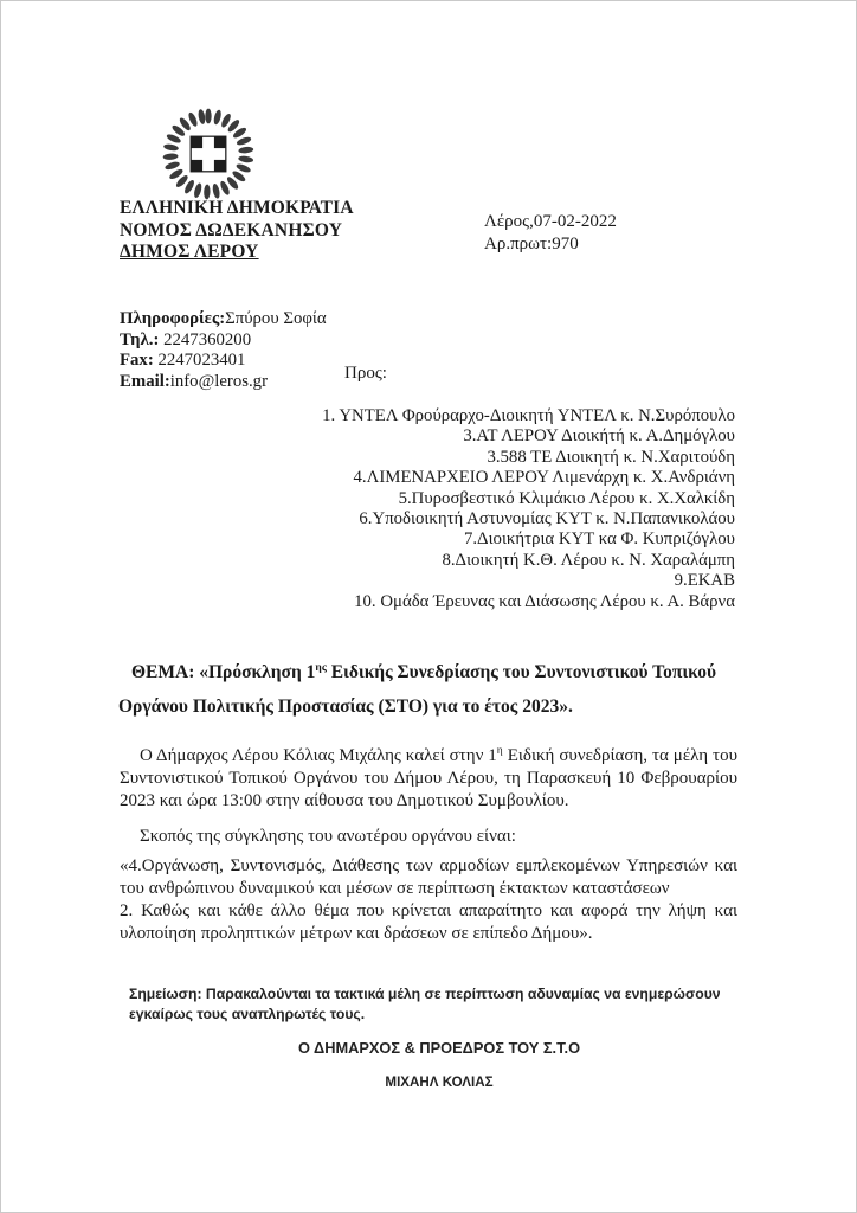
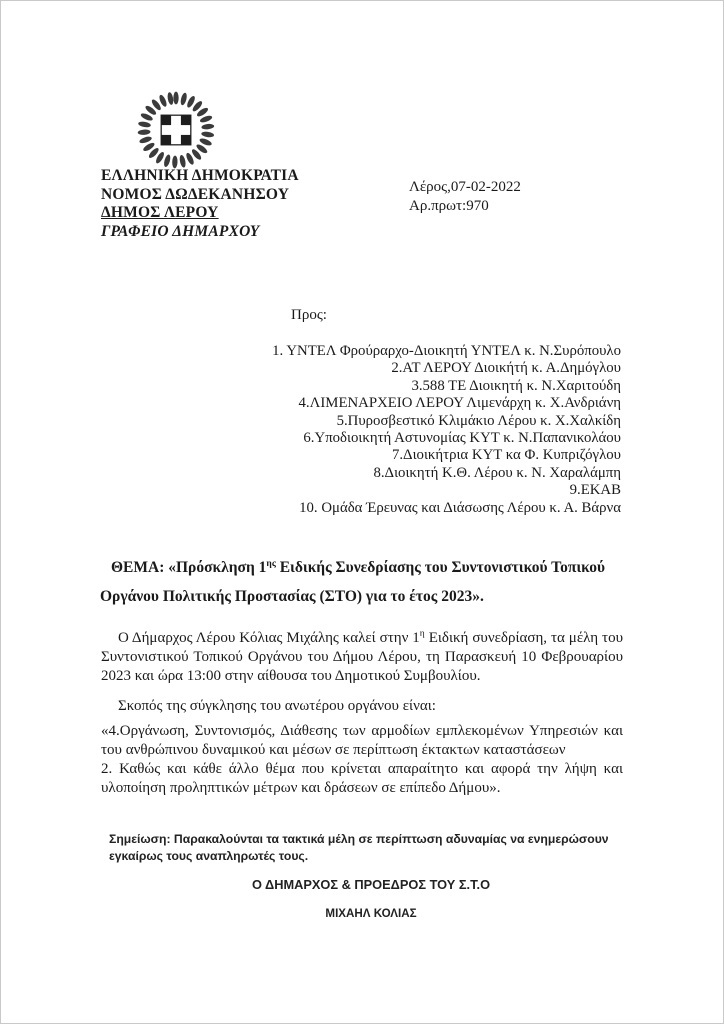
  ΕΛΛΗΝΙΚΗ ΔΗΜΟΚΡΑΤΙΑ
  ΝΟΜΟΣ ΔΩΔΕΚΑΝΗΣΟΥ
  ΔΗΜΟΣ ΛΕΡΟΥ
+ ΓΡΑΦΕΙΟ ΔΗΜΑΡΧΟΥ
  Λέρος,07-02-2022
  Αρ.πρωτ:970
- Πληροφορίες:Σπύρου Σοφία
- Τηλ.: 2247360200
- Fax: 2247023401
- Email:info@leros.gr
  Προς:
  1. ΥΝΤΕΛ Φρούραρχο-Διοικητή ΥΝΤΕΛ κ. Ν.Συρόπουλο
- 3.ΑΤ ΛΕΡΟΥ Διοικήτή κ. Α.Δημόγλου
+ 2.ΑΤ ΛΕΡΟΥ Διοικήτή κ. Α.Δημόγλου
  3.588 ΤΕ Διοικητή κ. Ν.Χαριτούδη
  4.ΛΙΜΕΝΑΡΧΕΙΟ ΛΕΡΟΥ Λιμενάρχη κ. Χ.Ανδριάνη
  5.Πυροσβεστικό Κλιμάκιο Λέρου κ. Χ.Χαλκίδη
  6.Υποδιοικητή Αστυνομίας ΚΥΤ κ. Ν.Παπανικολάου
  7.Διοικήτρια ΚΥΤ κα Φ. Κυπριζόγλου
  8.Διοικητή Κ.Θ. Λέρου κ. Ν. Χαραλάμπη
  9.ΕΚΑΒ
  10. Ομάδα Έρευνας και Διάσωσης Λέρου κ. Α. Βάρνα
  ΘΕΜΑ: «Πρόσκληση 1ης Ειδικής Συνεδρίασης του Συντονιστικού Τοπικού Οργάνου Πολιτικής Προστασίας (ΣΤΟ) για το έτος 2023».
  Ο Δήμαρχος Λέρου Κόλιας Μιχάλης καλεί στην 1η Ειδική συνεδρίαση, τα μέλη του Συντονιστικού Τοπικού Οργάνου του Δήμου Λέρου, τη Παρασκευή 10 Φεβρουαρίου 2023 και ώρα 13:00 στην αίθουσα του Δημοτικού Συμβουλίου.
  Σκοπός της σύγκλησης του ανωτέρου οργάνου είναι:
  «4.Οργάνωση, Συντονισμός, Διάθεσης των αρμοδίων εμπλεκομένων Υπηρεσιών και του ανθρώπινου δυναμικού και μέσων σε περίπτωση έκτακτων καταστάσεων
  2. Καθώς και κάθε άλλο θέμα που κρίνεται απαραίτητο και αφορά την λήψη και υλοποίηση προληπτικών μέτρων και δράσεων σε επίπεδο Δήμου».
  Σημείωση: Παρακαλούνται τα τακτικά μέλη σε περίπτωση αδυναμίας να ενημερώσουν εγκαίρως τους αναπληρωτές τους.
  Ο ΔΗΜΑΡΧΟΣ & ΠΡΟΕΔΡΟΣ ΤΟΥ Σ.Τ.Ο
  ΜΙΧΑΗΛ ΚΟΛΙΑΣ
